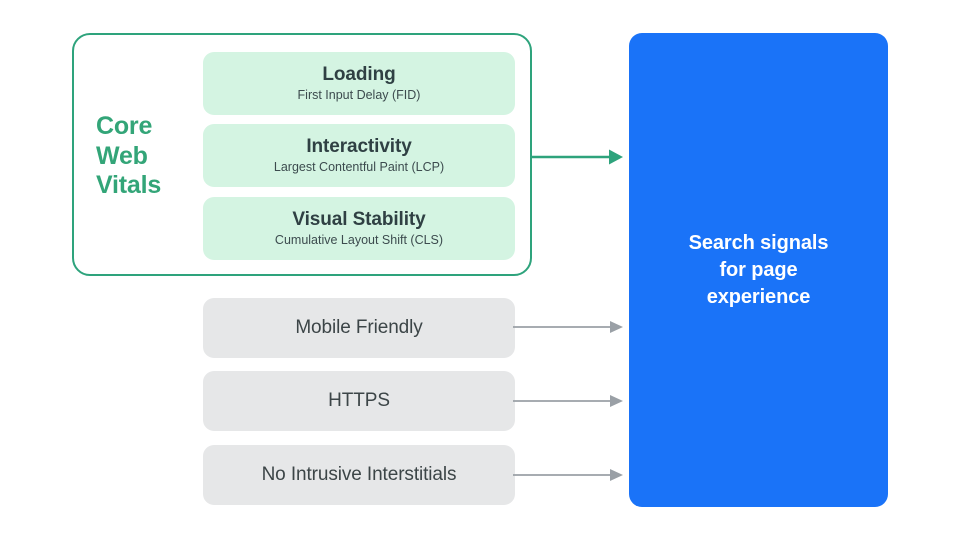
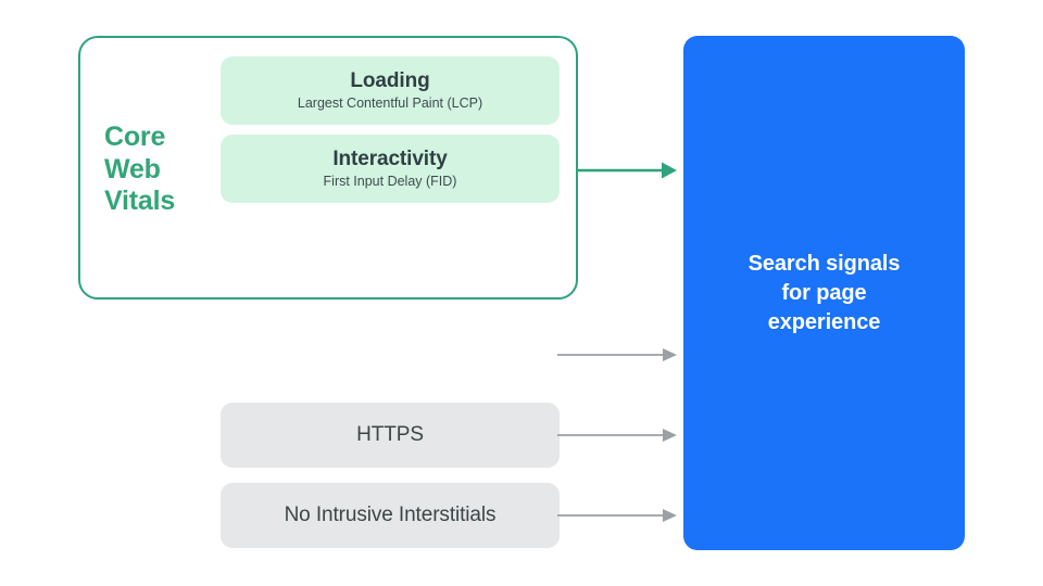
  Core
  Web
  Vitals
  Loading
- First Input Delay (FID)
+ Largest Contentful Paint (LCP)
  Interactivity
- Largest Contentful Paint (LCP)
+ First Input Delay (FID)
- Visual Stability
- Cumulative Layout Shift (CLS)
- Mobile Friendly
  HTTPS
  No Intrusive Interstitials
  Search signals
  for page
  experience
